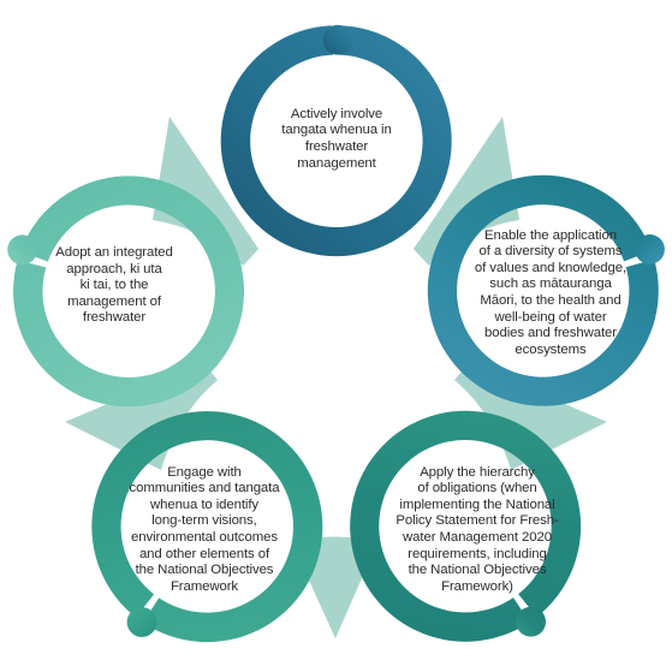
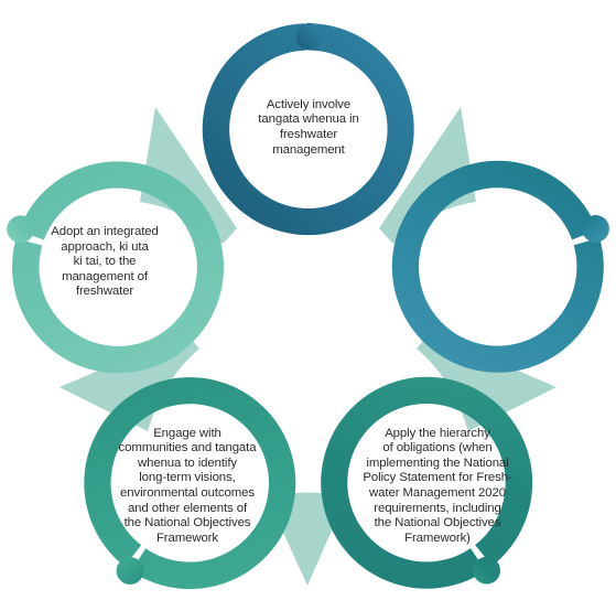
  Actively involve
  tangata whenua in
  freshwater
  management
- Enable the application
- of a diversity of systems
- of values and knowledge,
- such as mātauranga
- Māori, to the health and
- well-being of water
- bodies and freshwater
- ecosystems
  Apply the hierarchy
  of obligations (when
  implementing the National
  Policy Statement for Fresh-
  water Management 2020
  requirements, including
  the National Objectives
  Framework)
  Engage with
  communities and tangata
  whenua to identify
  long-term visions,
  environmental outcomes
  and other elements of
  the National Objectives
  Framework
  Adopt an integrated
  approach, ki uta
  ki tai, to the
  management of
  freshwater
